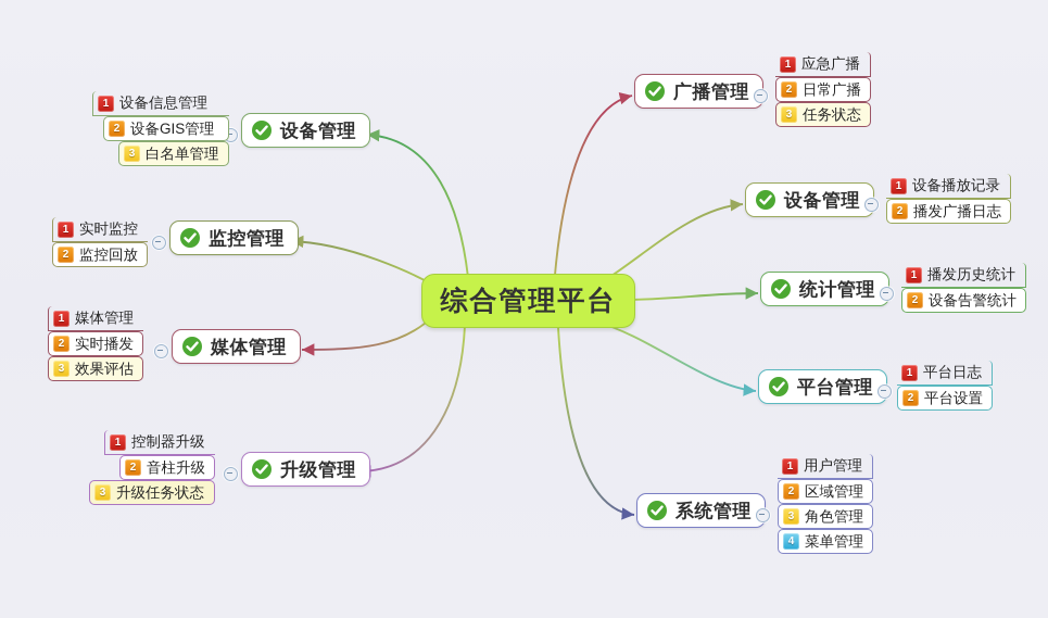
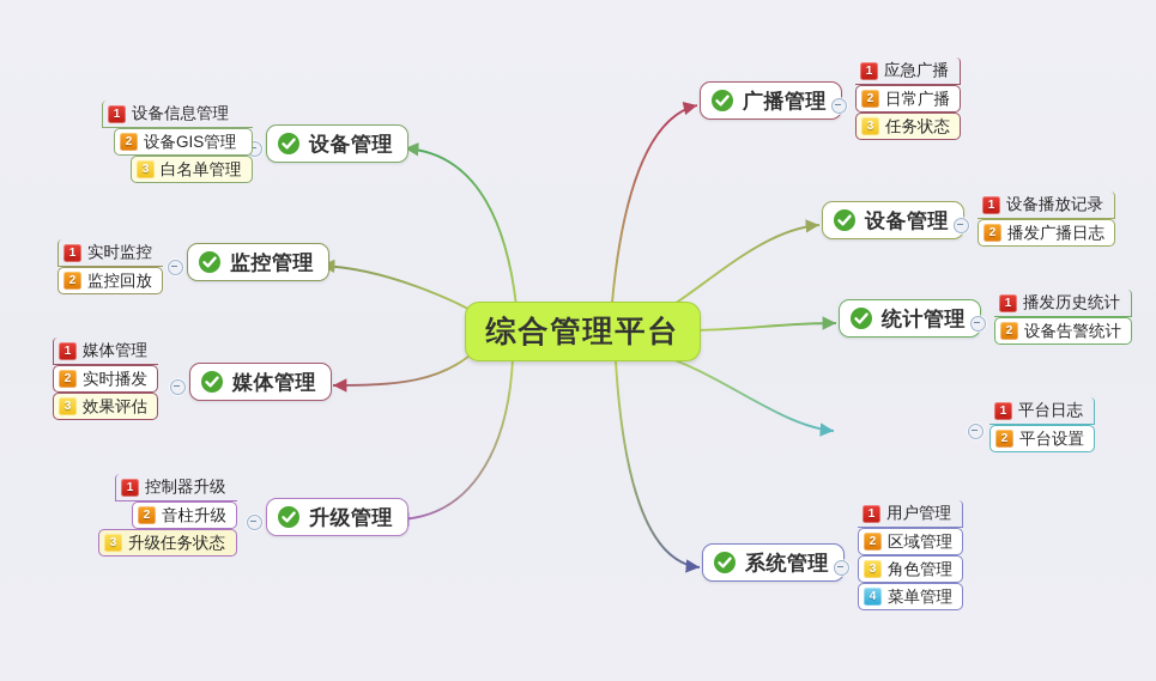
  综合管理平台
  设备管理
  1
  设备信息管理
  2
  设备GIS管理
  3
  白名单管理
  监控管理
  1
  实时监控
  2
  监控回放
  媒体管理
  1
  媒体管理
  2
  实时播发
  3
  效果评估
  升级管理
  1
  控制器升级
  2
  音柱升级
  3
  升级任务状态
  广播管理
  1
  应急广播
  2
  日常广播
  3
  任务状态
  设备管理
  1
  设备播放记录
  2
  播发广播日志
  统计管理
  1
  播发历史统计
  2
  设备告警统计
- 平台管理
  1
  平台日志
  2
  平台设置
  系统管理
  1
  用户管理
  2
  区域管理
  3
  角色管理
  4
  菜单管理
